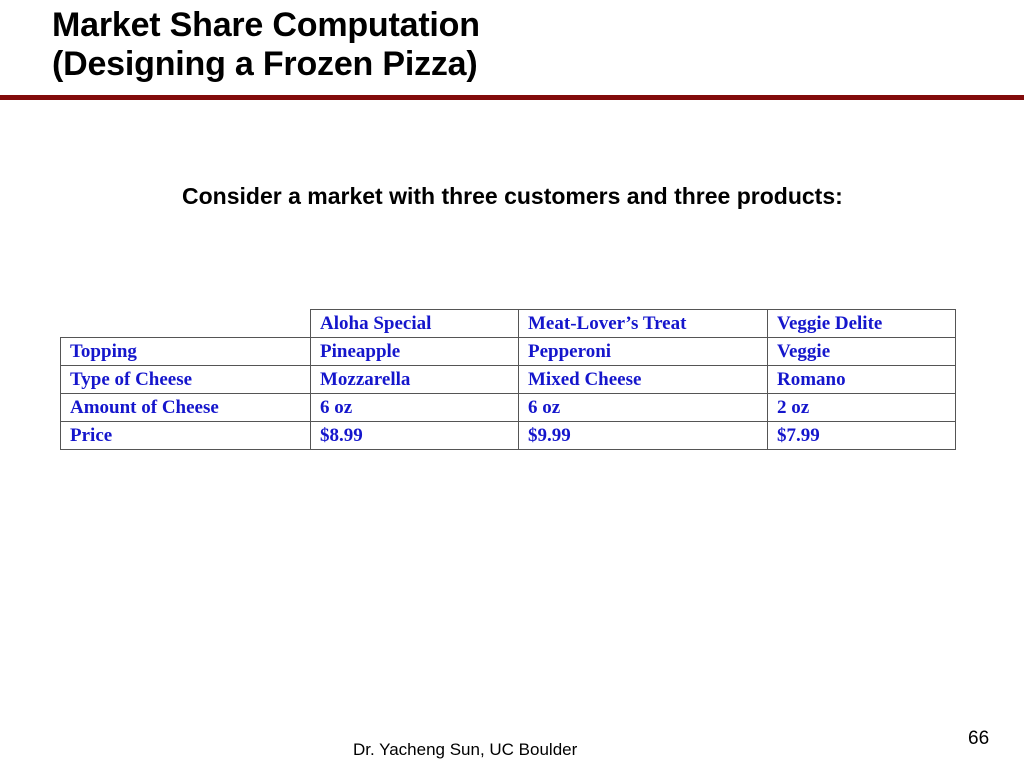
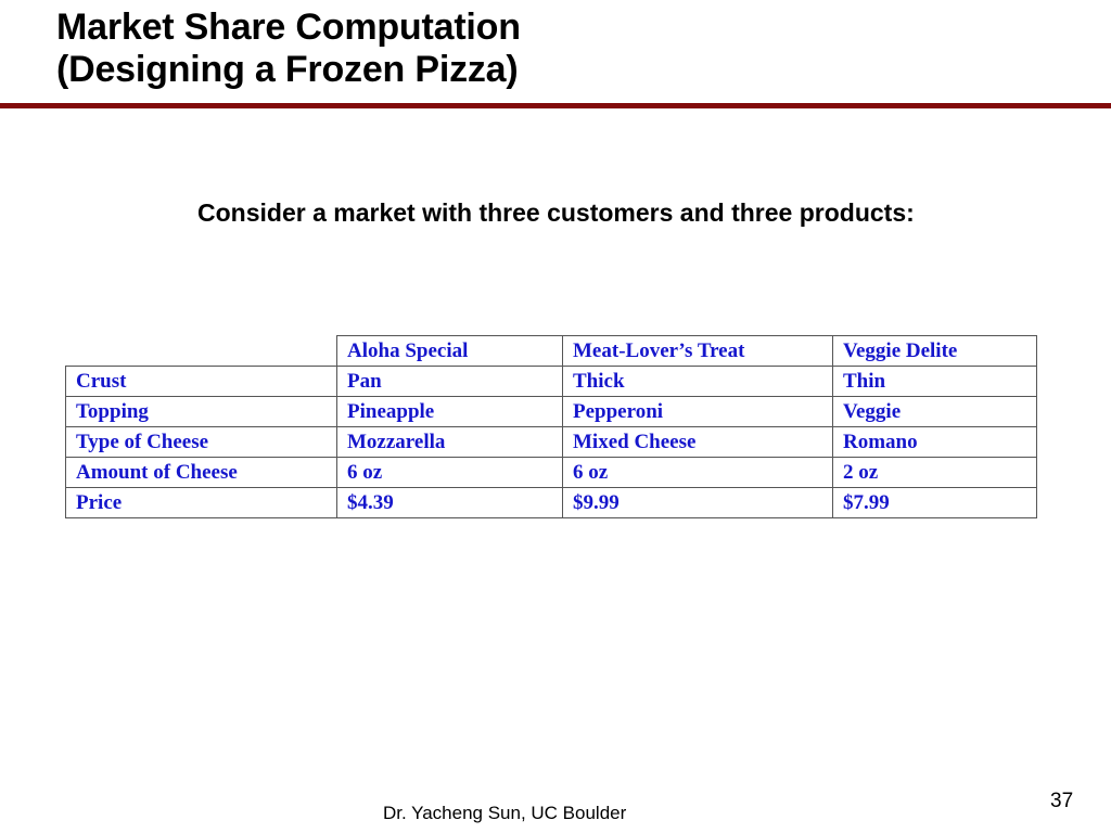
  Market Share Computation
  (Designing a Frozen Pizza)
  Consider a market with three customers and three products:
  	Aloha Special	Meat-Lover’s Treat	Veggie Delite
+ Crust	Pan	Thick	Thin
  Topping	Pineapple	Pepperoni	Veggie
  Type of Cheese	Mozzarella	Mixed Cheese	Romano
  Amount of Cheese	6 oz	6 oz	2 oz
- Price	$8.99	$9.99	$7.99
+ Price	$4.39	$9.99	$7.99
  Dr. Yacheng Sun, UC Boulder
- 66
+ 37
